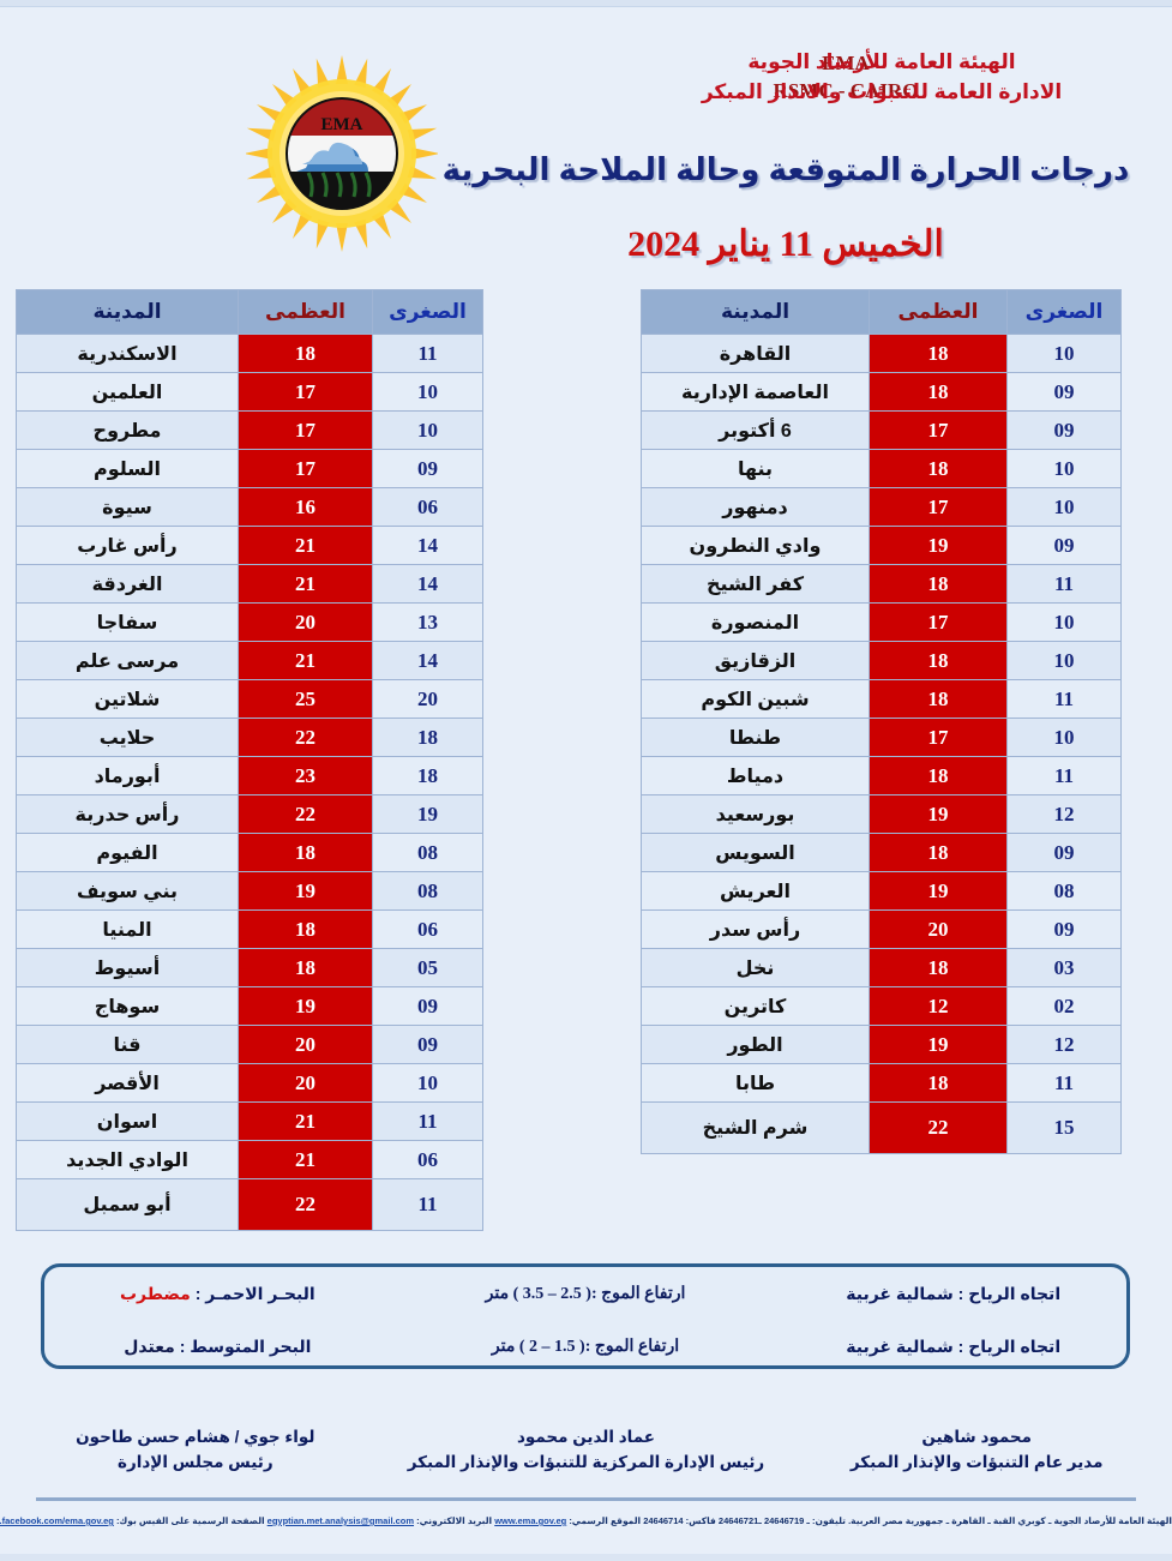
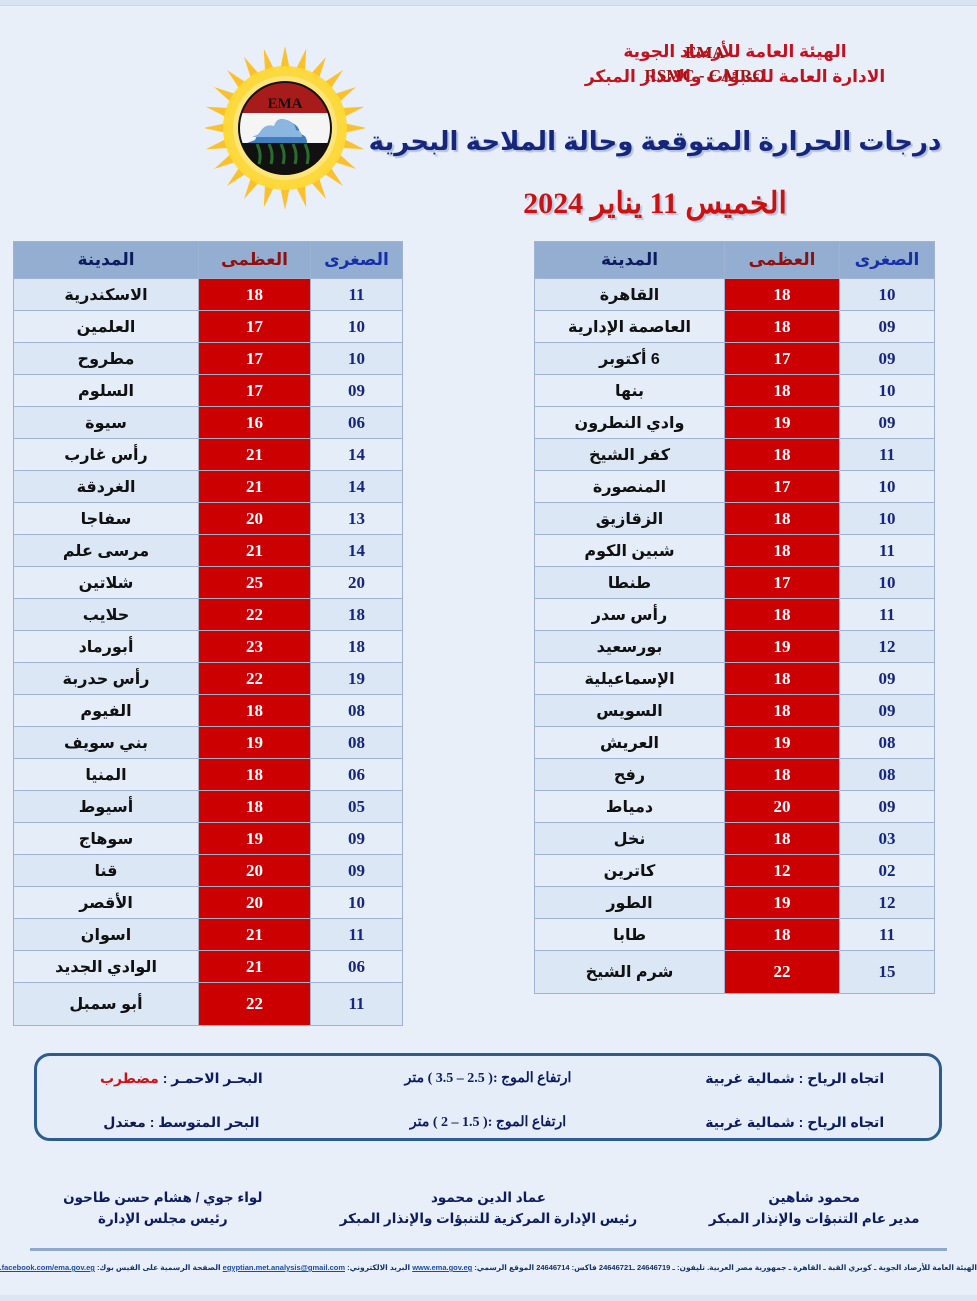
  EMA
  RSMC - CAIRO
  EMA
  الهيئة العامة للأرصاد الجوية
  الادارة العامة للتنبؤات والانذار المبكر
  درجات الحرارة المتوقعة وحالة الملاحة البحرية
  الخميس 11 يناير 2024
  الصغرى	العظمى	المدينة
  11	18	الاسكندرية
  10	17	العلمين
  10	17	مطروح
  09	17	السلوم
  06	16	سيوة
  14	21	رأس غارب
  14	21	الغردقة
  13	20	سفاجا
  14	21	مرسى علم
  20	25	شلاتين
  18	22	حلايب
  18	23	أبورماد
  19	22	رأس حدربة
  08	18	الفيوم
  08	19	بني سويف
  06	18	المنيا
  05	18	أسيوط
  09	19	سوهاج
  09	20	قنا
  10	20	الأقصر
  11	21	اسوان
  06	21	الوادي الجديد
  11	22	أبو سمبل
  الصغرى	العظمى	المدينة
  10	18	القاهرة
  09	18	العاصمة الإدارية
  09	17	6 أكتوبر
  10	18	بنها
- 10	17	دمنهور
  09	19	وادي النطرون
  11	18	كفر الشيخ
  10	17	المنصورة
  10	18	الزقازيق
  11	18	شبين الكوم
  10	17	طنطا
- 11	18	دمياط
+ 11	18	رأس سدر
  12	19	بورسعيد
+ 09	18	الإسماعيلية
  09	18	السويس
  08	19	العريش
+ 08	18	رفح
- 09	20	رأس سدر
+ 09	20	دمياط
  03	18	نخل
  02	12	كاترين
  12	19	الطور
  11	18	طابا
  15	22	شرم الشيخ
  اتجاه الرياح : شمالية غربية
  ارتفاع الموج :( 2.5 – 3.5 ) متر
  البحـر الاحمـر : مضطرب
  اتجاه الرياح : شمالية غربية
  ارتفاع الموج :( 1.5 – 2 ) متر
  البحر المتوسط : معتدل
  محمود شاهين
  مدير عام التنبؤات والإنذار المبكر
  عماد الدين محمود
  رئيس الإدارة المركزية للتنبؤات والإنذار المبكر
  لواء جوي / هشام حسن طاحون
  رئيس مجلس الإدارة
  الهيئة العامة للأرصاد الجوية ـ كوبري القبة ـ القاهرة ـ جمهورية مصر العربية. تليفون: ـ 24646719 ـ24646721 فاكس: 24646714 الموقع الرسمي: www.ema.gov.eg البريد الالكتروني: egyptian.met.analysis@gmail.com الصفحة الرسمية على الفيس بوك: .facebook.com/ema.gov.eg
